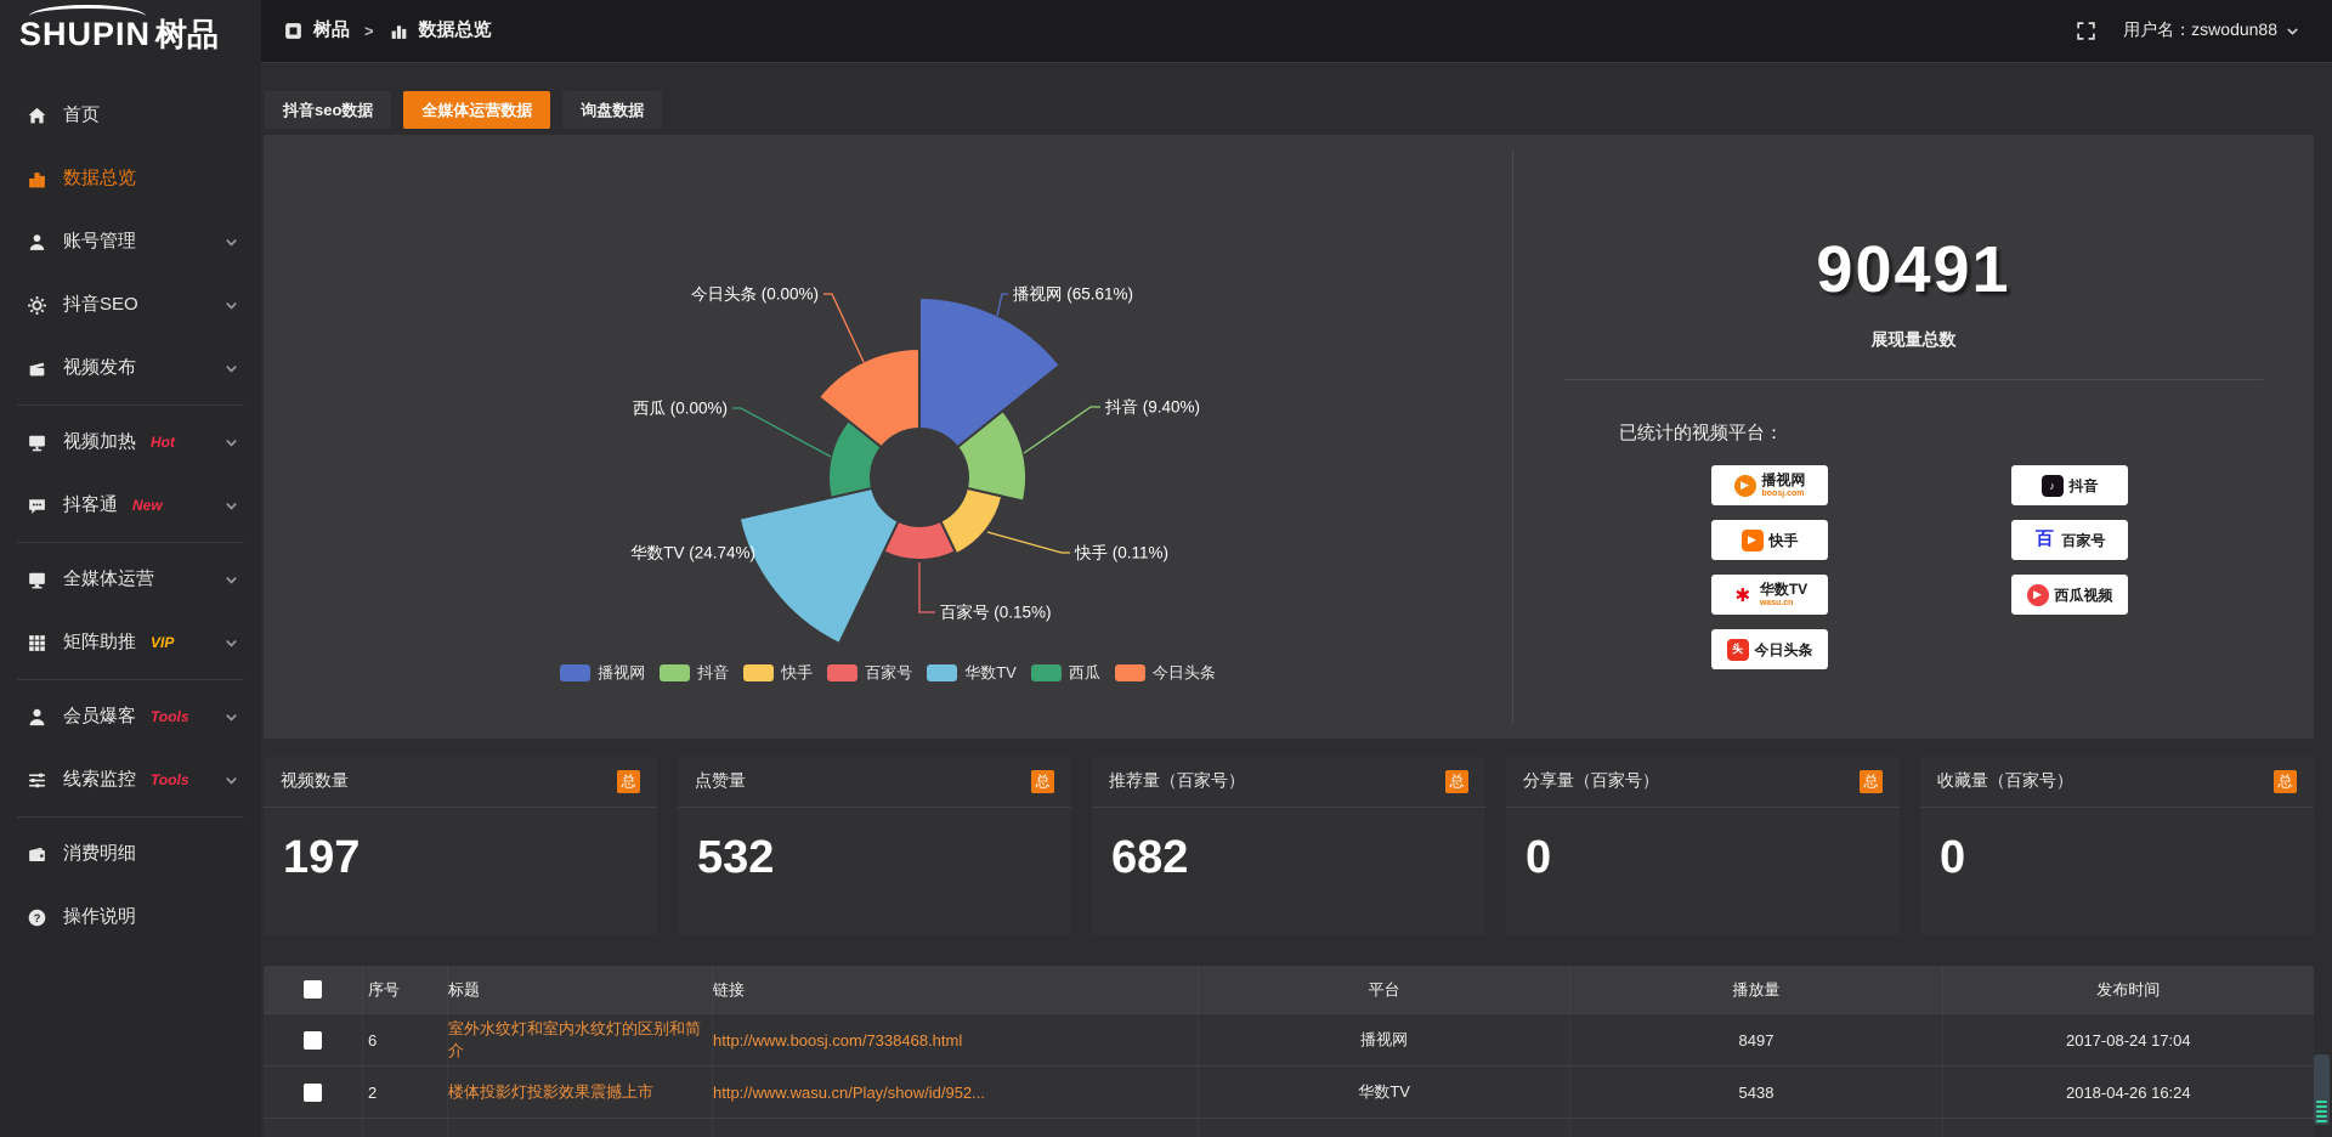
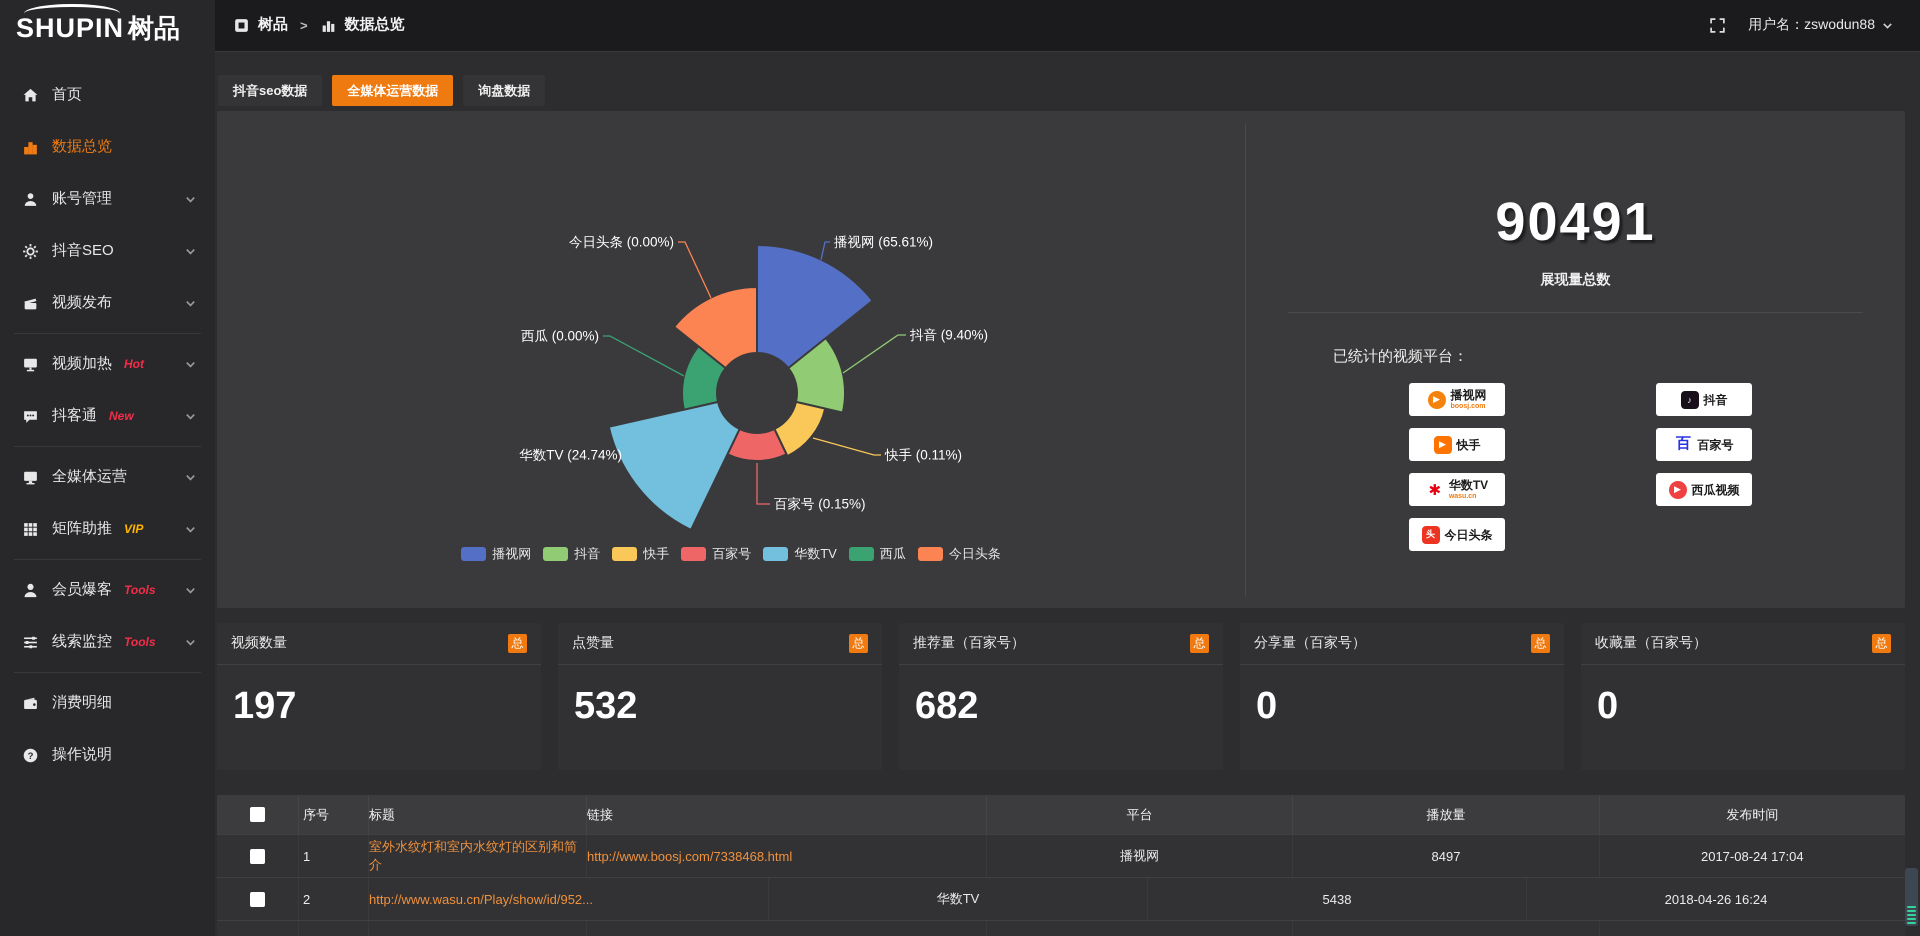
  SHUPIN
  树品
  首页
  数据总览
  账号管理
  抖音SEO
  视频发布
  视频加热
  Hot
  抖客通
  New
  全媒体运营
  矩阵助推
  VIP
  会员爆客
  Tools
  线索监控
  Tools
  消费明细
  ?
  操作说明
  树品
  >
  数据总览
  用户名：zswodun88
  抖音seo数据
  全媒体运营数据
  询盘数据
  播视网 (65.61%)
  抖音 (9.40%)
  快手 (0.11%)
  百家号 (0.15%)
  华数TV (24.74%)
  西瓜 (0.00%)
  今日头条 (0.00%)
  播视网
  抖音
  快手
  百家号
  华数TV
  西瓜
  今日头条
  90491
  展现量总数
  已统计的视频平台：
  ▶
  播视网
  ▶
  快手
  ✱
  华数TV
  头
  今日头条
  ♪
  抖音
  百
  百家号
  ▶
  西瓜视频
  视频数量
  总
  197
  点赞量
  总
  532
  推荐量（百家号）
  总
  682
  分享量（百家号）
  总
  0
  收藏量（百家号）
  总
  0
  序号
  标题
  链接
  平台
  播放量
  发布时间
- 6
+ 1
  室外水纹灯和室内水纹灯的区别和简介
  http://www.boosj.com/7338468.html
  播视网
  8497
  2017-08-24 17:04
  2
- 楼体投影灯投影效果震撼上市
  http://www.wasu.cn/Play/show/id/952...
  华数TV
  5438
  2018-04-26 16:24
